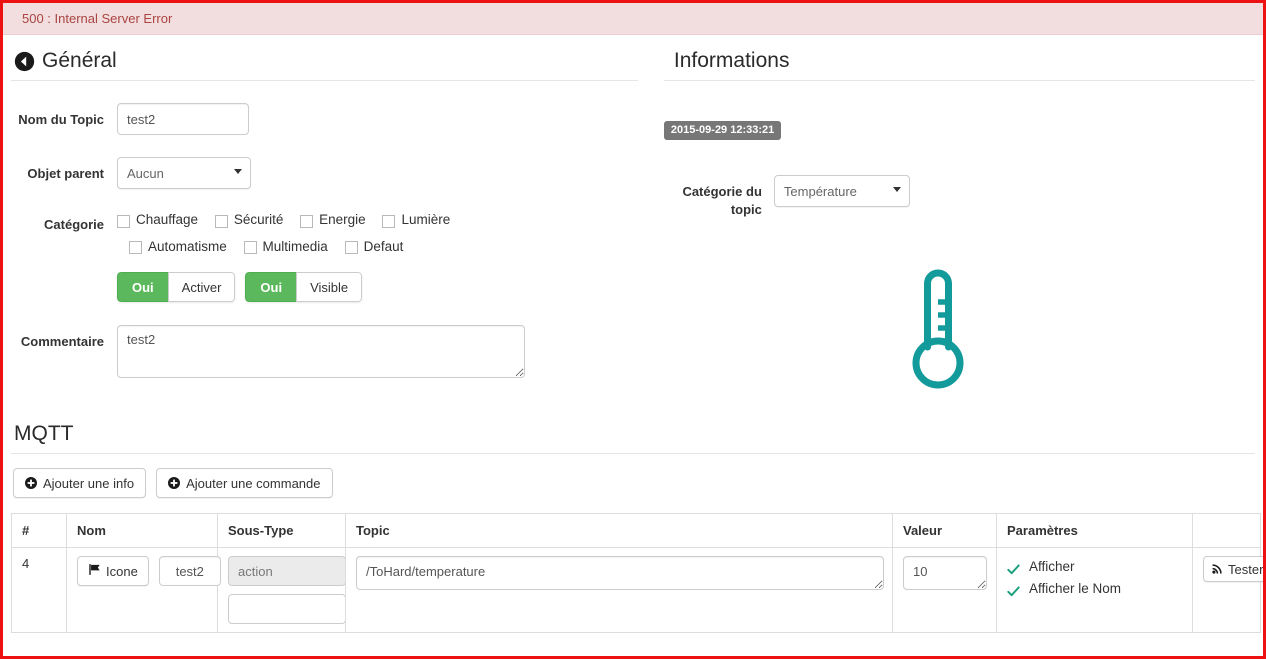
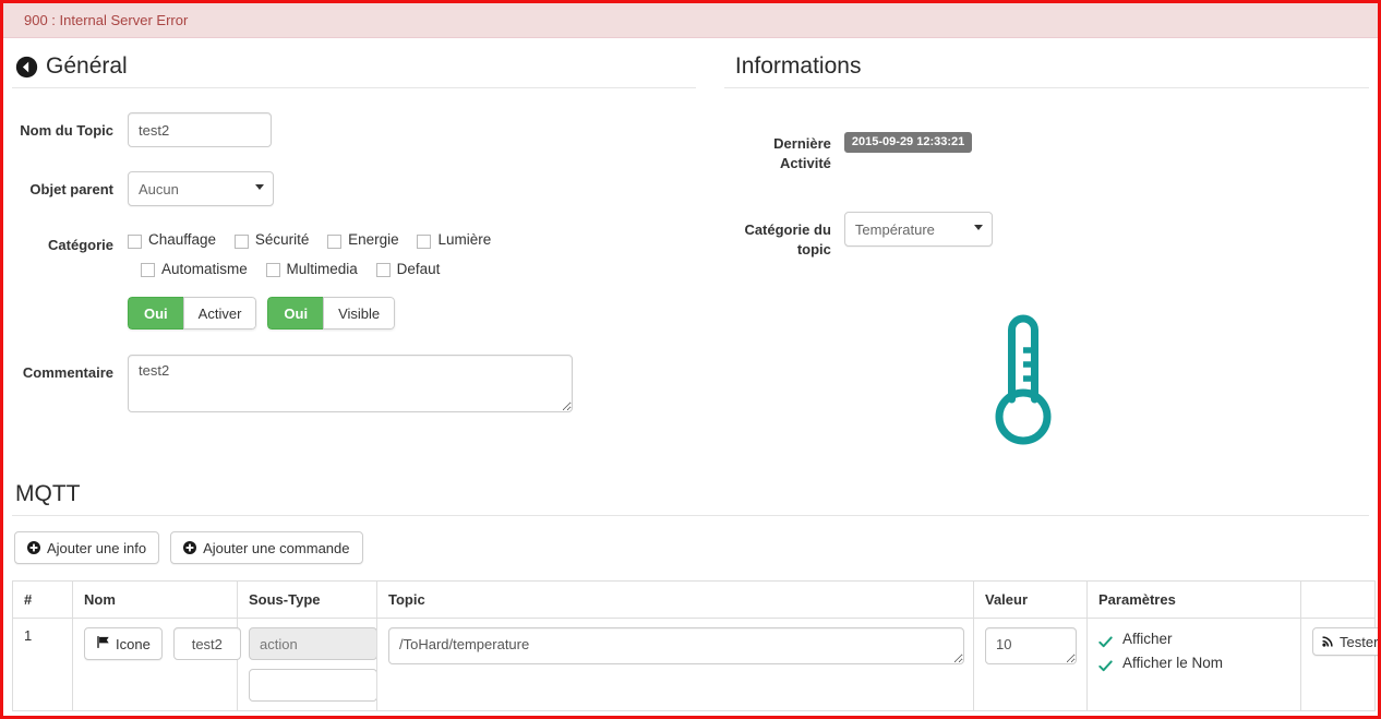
- 500 : Internal Server Error
+ 900 : Internal Server Error
  Général
  Nom du Topic
  test2
  Objet parent
  Aucun
  Catégorie
  Chauffage
  Sécurité
  Energie
  Lumière
  Automatisme
  Multimedia
  Defaut
  Oui
  Activer
  Oui
  Visible
  Commentaire
  test2
  Informations
+ Dernière Activité
  2015-09-29 12:33:21
  Catégorie du topic
  Température
  MQTT
  Ajouter une info
  Ajouter une commande
  #	Nom	Sous-Type	Topic	Valeur	Paramètres
- 4	Icone test2	action	/ToHard/temperature	10	Afficher Afficher le Nom	Tester
+ 1	Icone test2	action	/ToHard/temperature	10	Afficher Afficher le Nom	Tester
